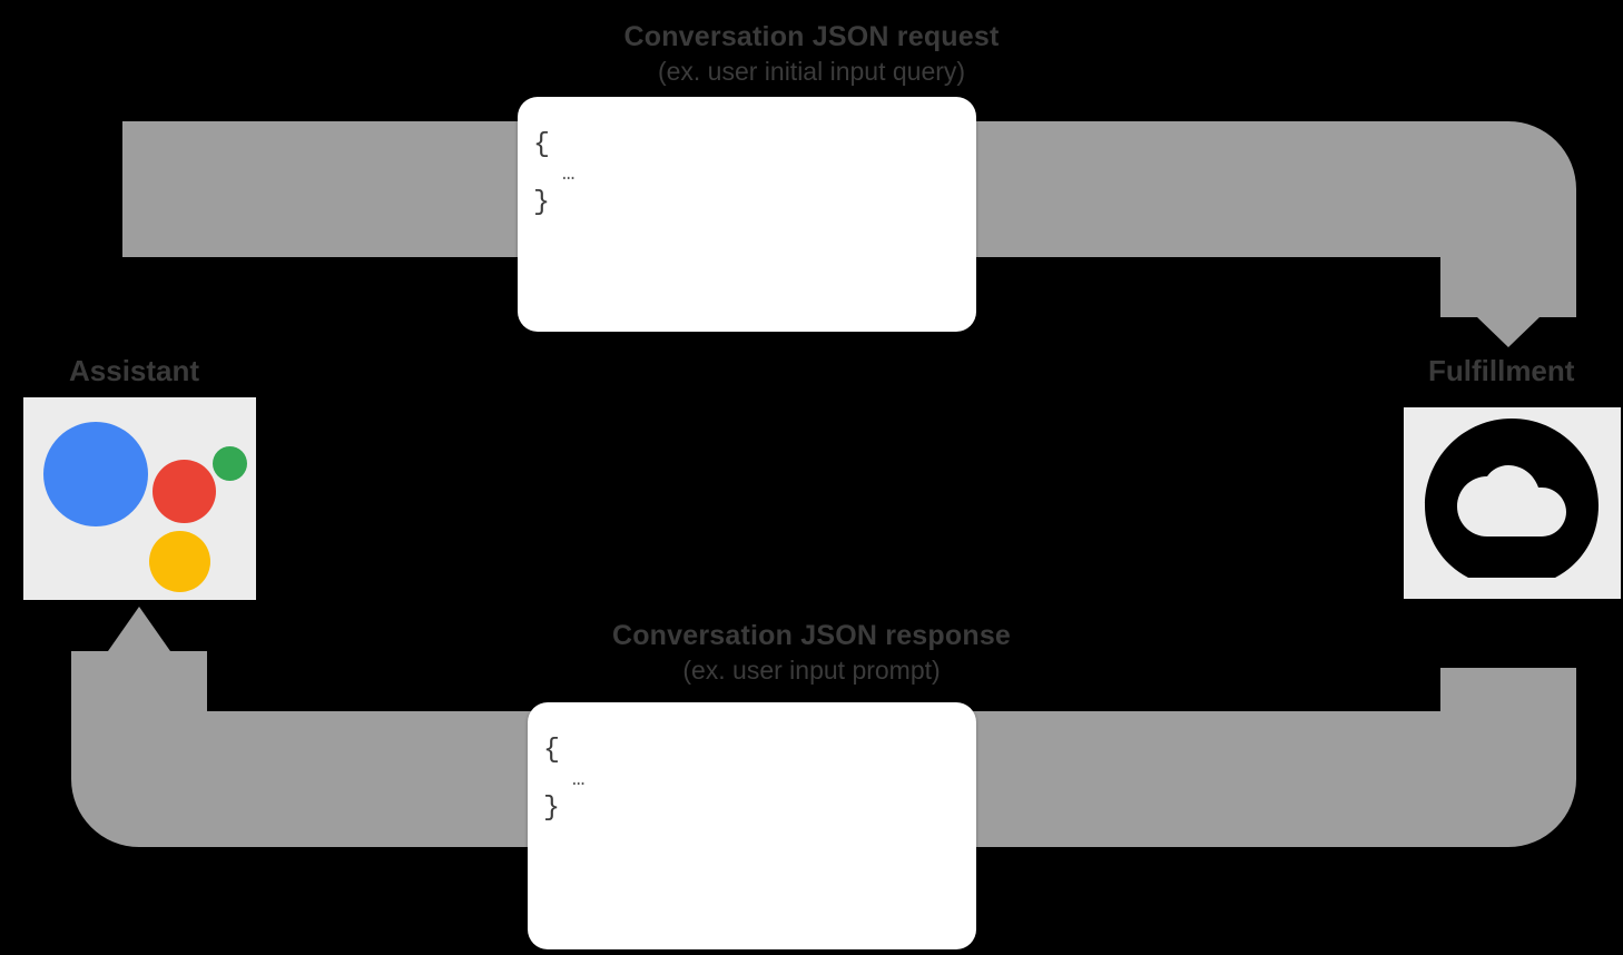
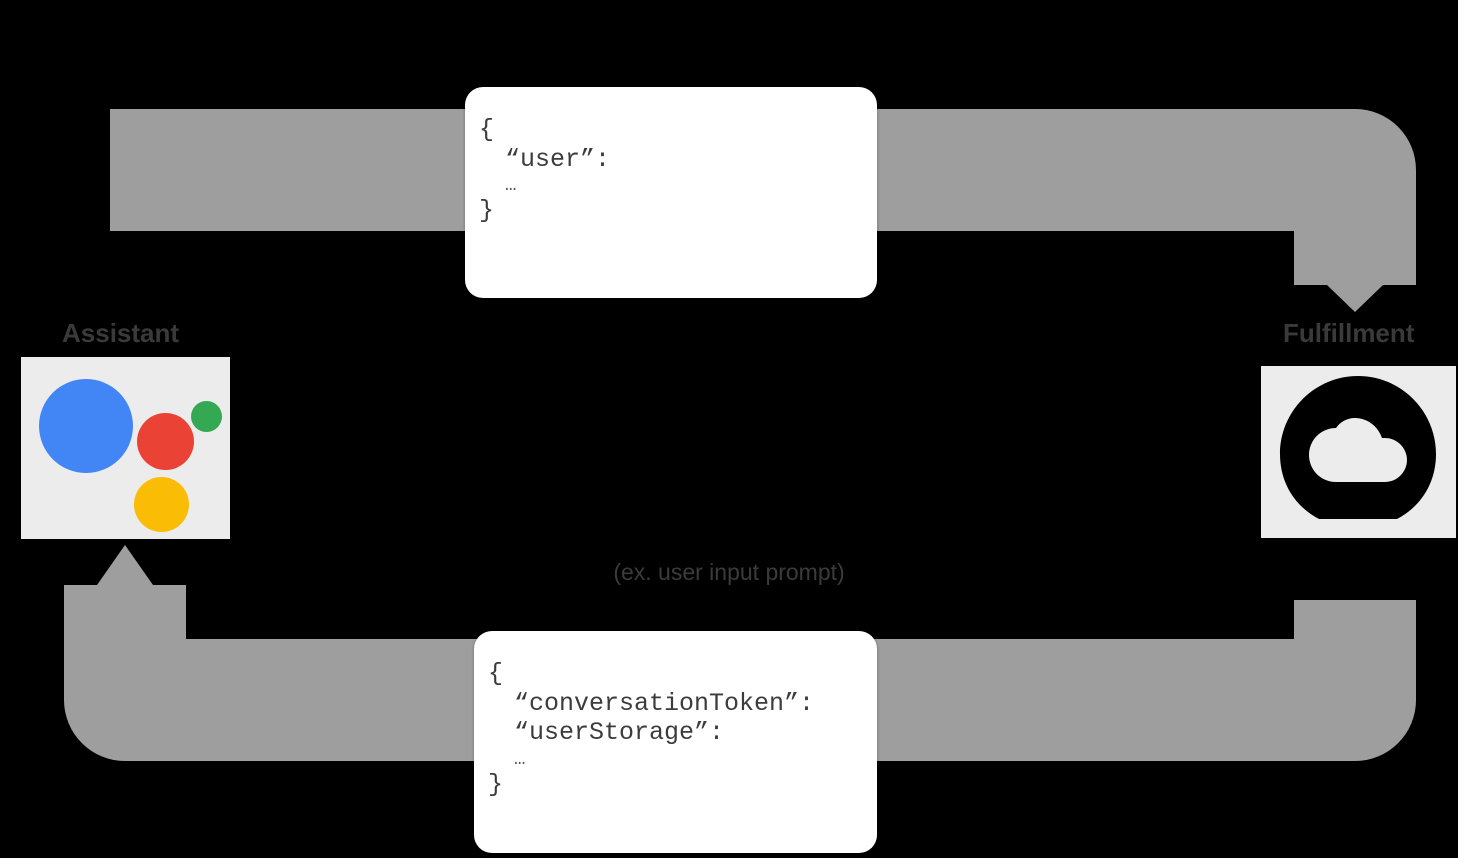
- Conversation JSON request
- (ex. user initial input query)
- Conversation JSON response
  (ex. user input prompt)
  Assistant
  Fulfillment
  {
+ “user”:
  …
  }
  {
+ “conversationToken”:
+ “userStorage”:
  …
  }
